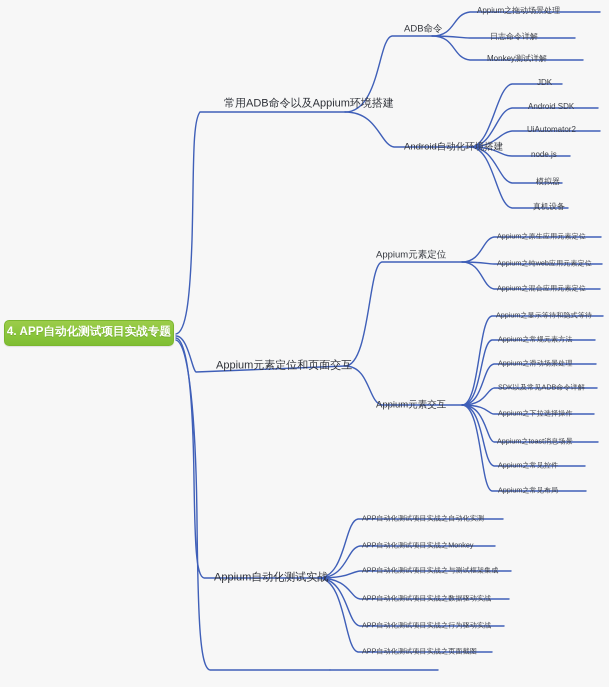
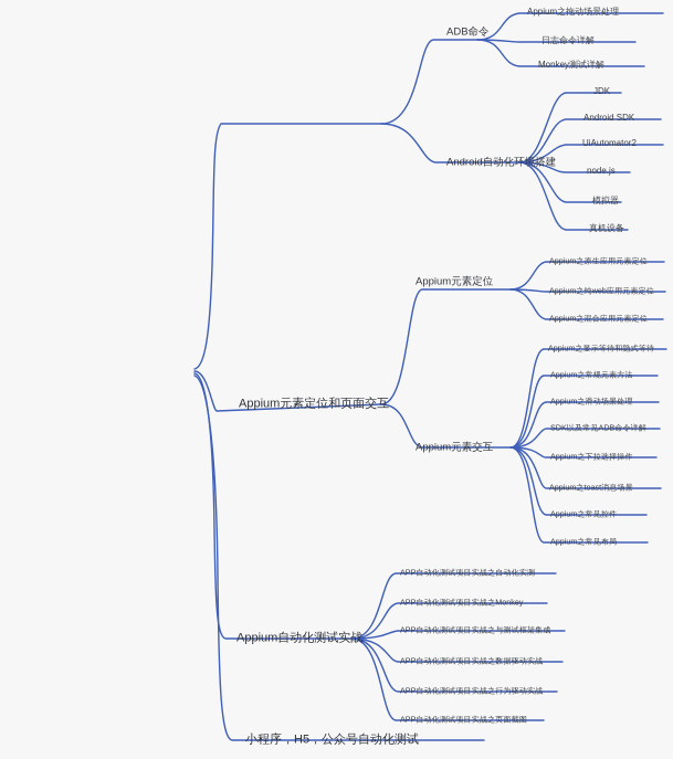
- 4. APP自动化测试项目实战专题
- 常用ADB命令以及Appium环境搭建
  Appium元素定位和页面交互
  Appium自动化测试实战
+ 小程序，H5，公众号自动化测试
  ADB命令
  Android自动化环境搭建
  Appium之拖动场景处理
  日志命令详解
  Monkey测试详解
  JDK
  Android SDK
  UiAutomator2
  node.js
  模拟器
  真机设备
  Appium元素定位
  Appium元素交互
  Appium之原生应用元素定位
  Appium之纯web应用元素定位
  Appium之混合应用元素定位
  Appium之显示等待和隐式等待
  Appium之常规元素方法
  Appium之滑动场景处理
  SDK以及常见ADB命令详解
  Appium之下拉选择操作
  Appium之toast消息场景
  Appium之常见控件
  Appium之常见布局
  APP自动化测试项目实战之自动化实测
  APP自动化测试项目实战之Monkey
  APP自动化测试项目实战之与测试框架集成
  APP自动化测试项目实战之数据驱动实战
  APP自动化测试项目实战之行为驱动实战
  APP自动化测试项目实战之页面截图
